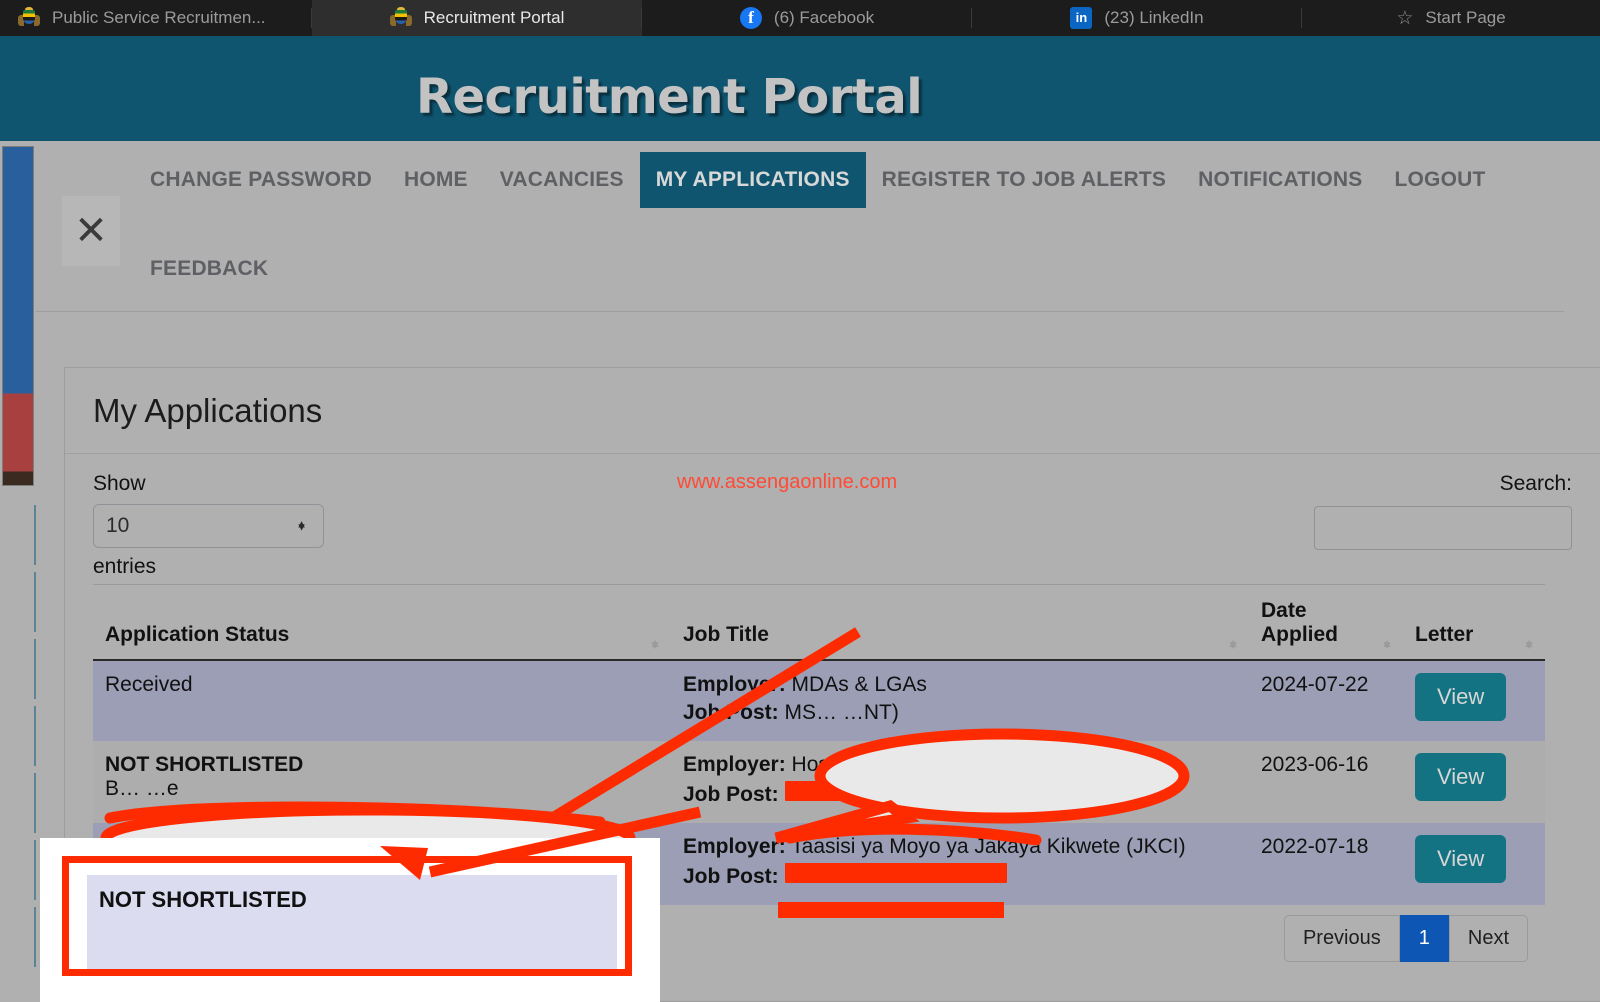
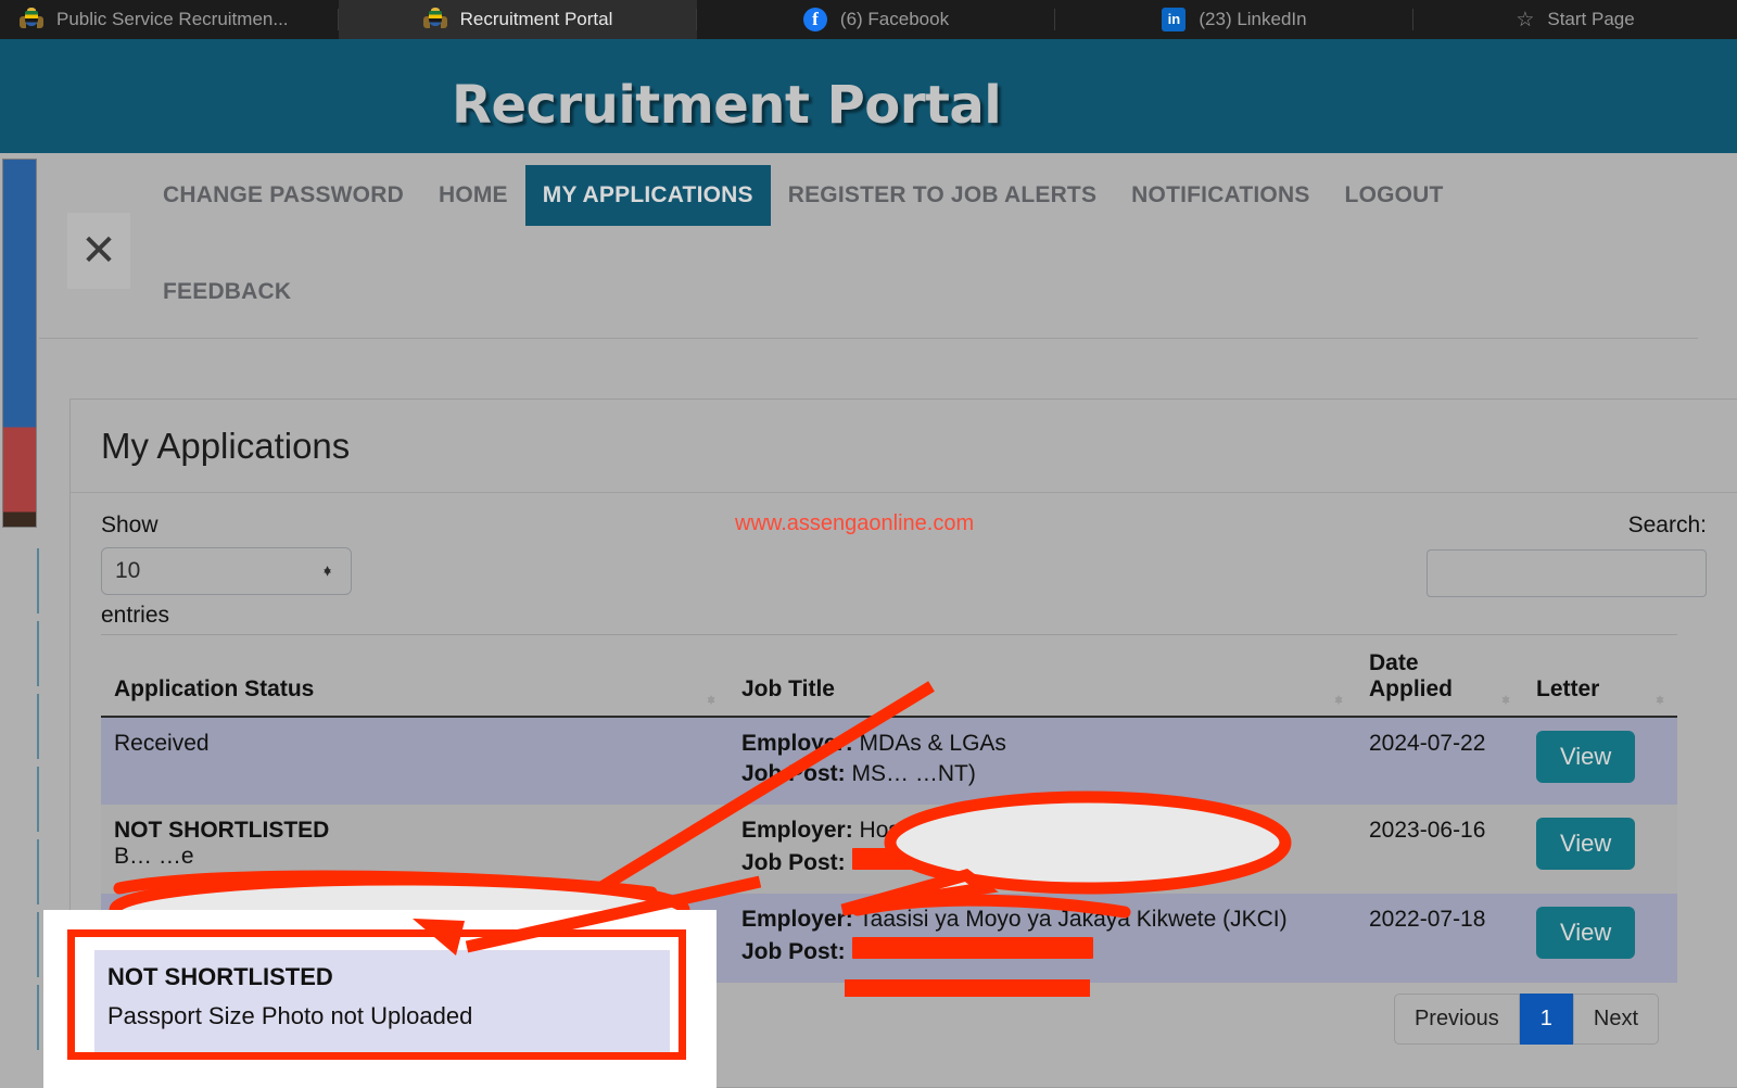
  Public Service Recruitmen...
  Recruitment Portal
  f
  (6) Facebook
  in
  (23) LinkedIn
  ☆
  Start Page
  Recruitment Portal
  ✕
  CHANGE PASSWORD
  HOME
- VACANCIES
  MY APPLICATIONS
  REGISTER TO JOB ALERTS
  NOTIFICATIONS
  LOGOUT
  FEEDBACK
  My Applications
  www.assengaonline.com
  Show
  10
  entries
  Search:
  Application Status	Job Title	Date Applied	Letter
  Received	Employ MDAs & LGAs Jobost: MS… …NT)	2024-07-22	View
  NOT SHORTLISTED B… …e	Employer: Ho Job Post:	2023-06-16	View
  Previous
  1
  Next
  NOT SHORTLISTED
+ Passport Size Photo not Uploaded
